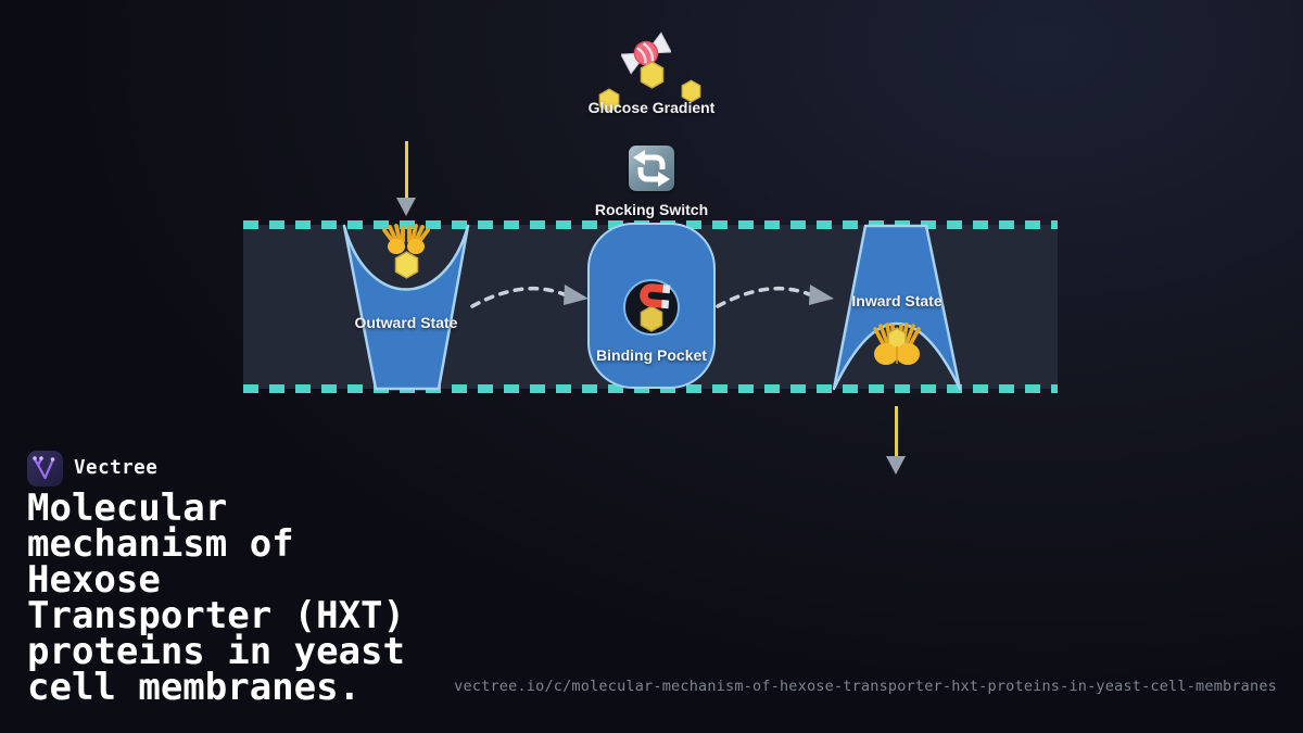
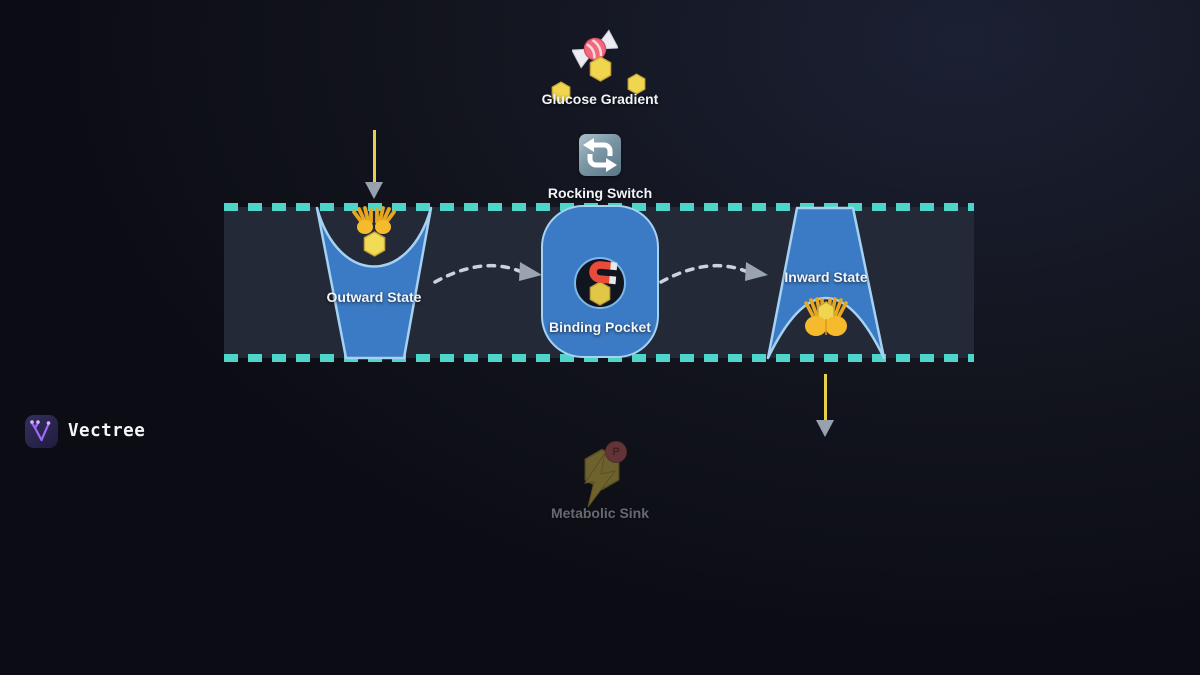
  Glucose Gradient
  Rocking Switch
  Outward State
  Binding Pocket
  Inward State
+ P
+ Metabolic Sink
  Vectree
- Molecular
- mechanism of
- Hexose
- Transporter (HXT)
- proteins in yeast
- cell membranes.
- vectree.io/c/molecular-mechanism-of-hexose-transporter-hxt-proteins-in-yeast-cell-membranes
